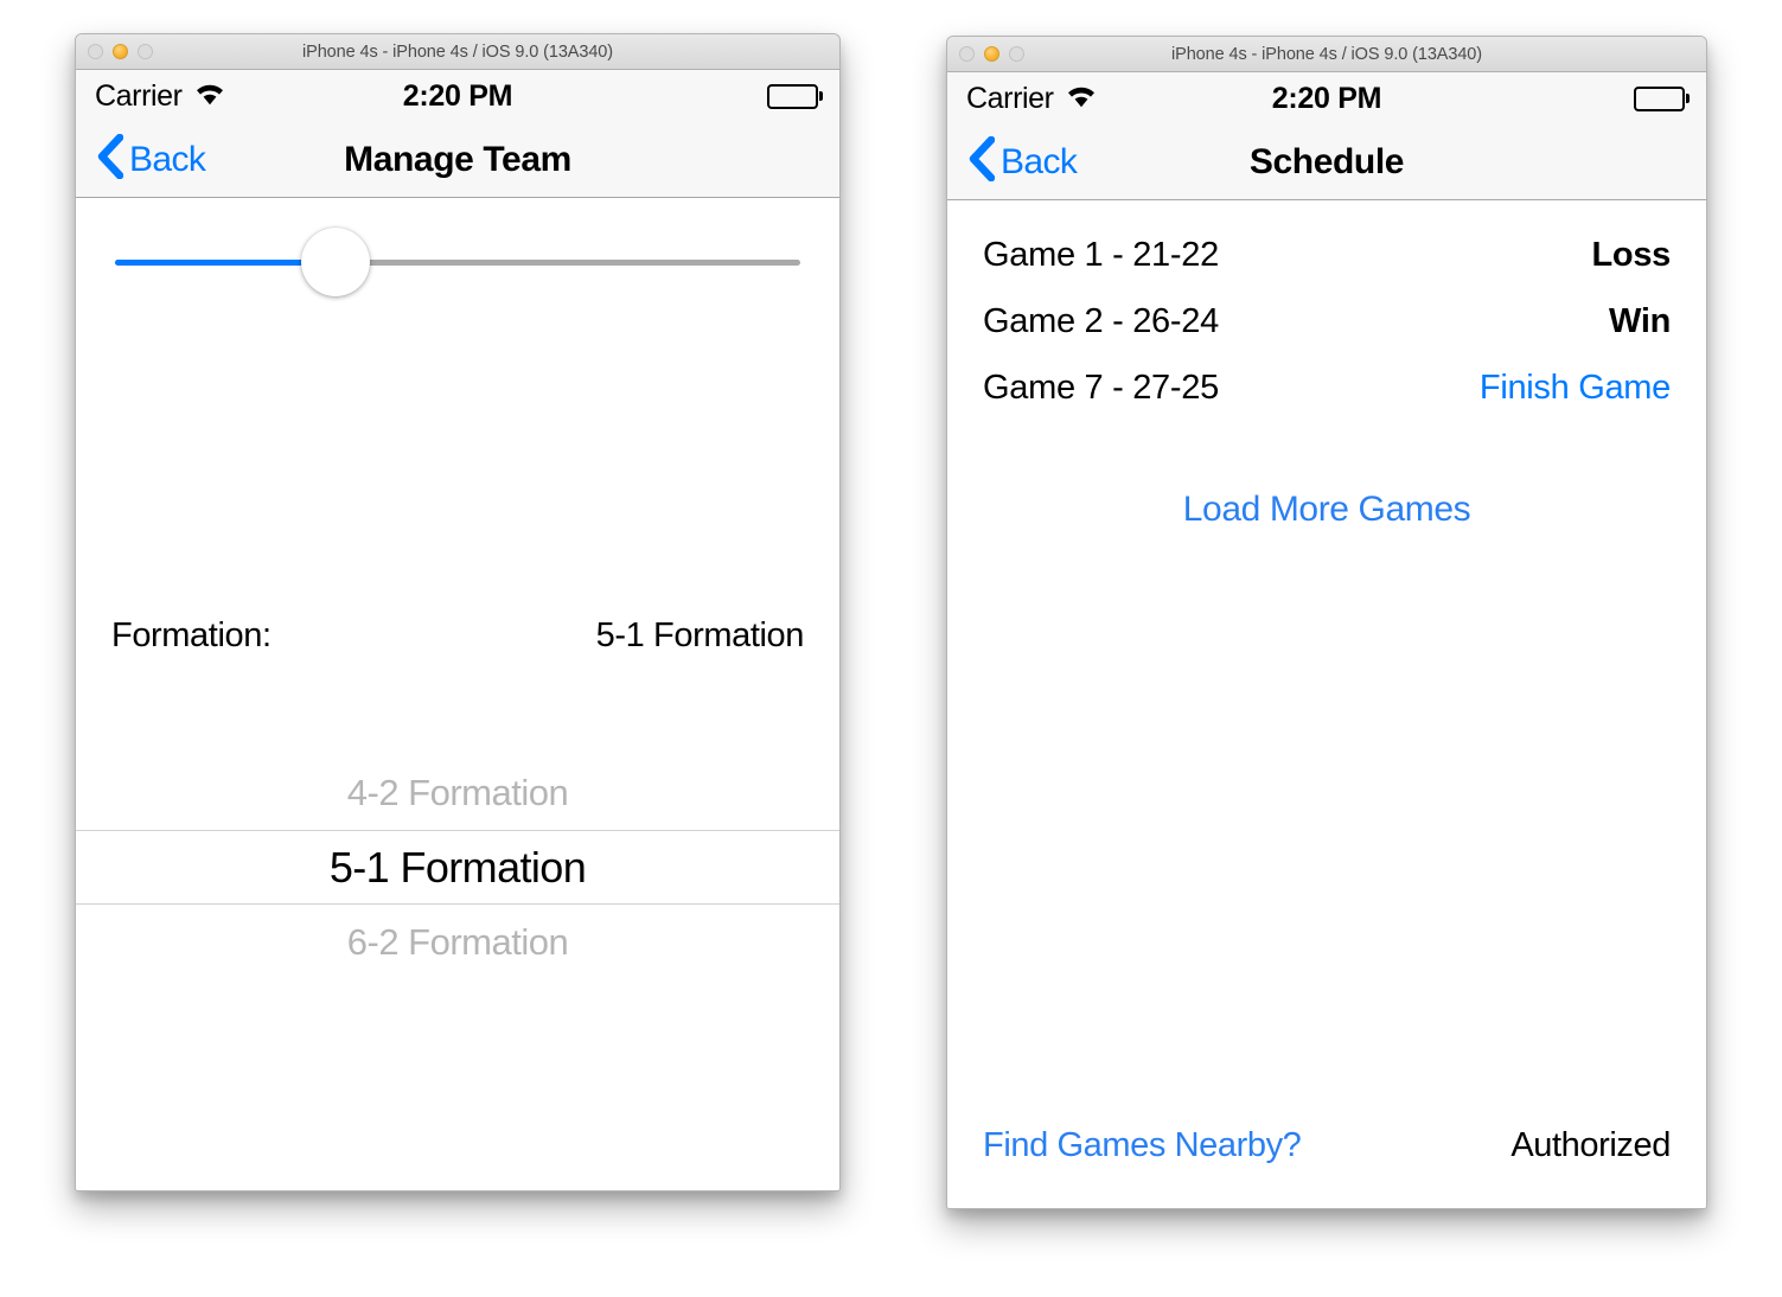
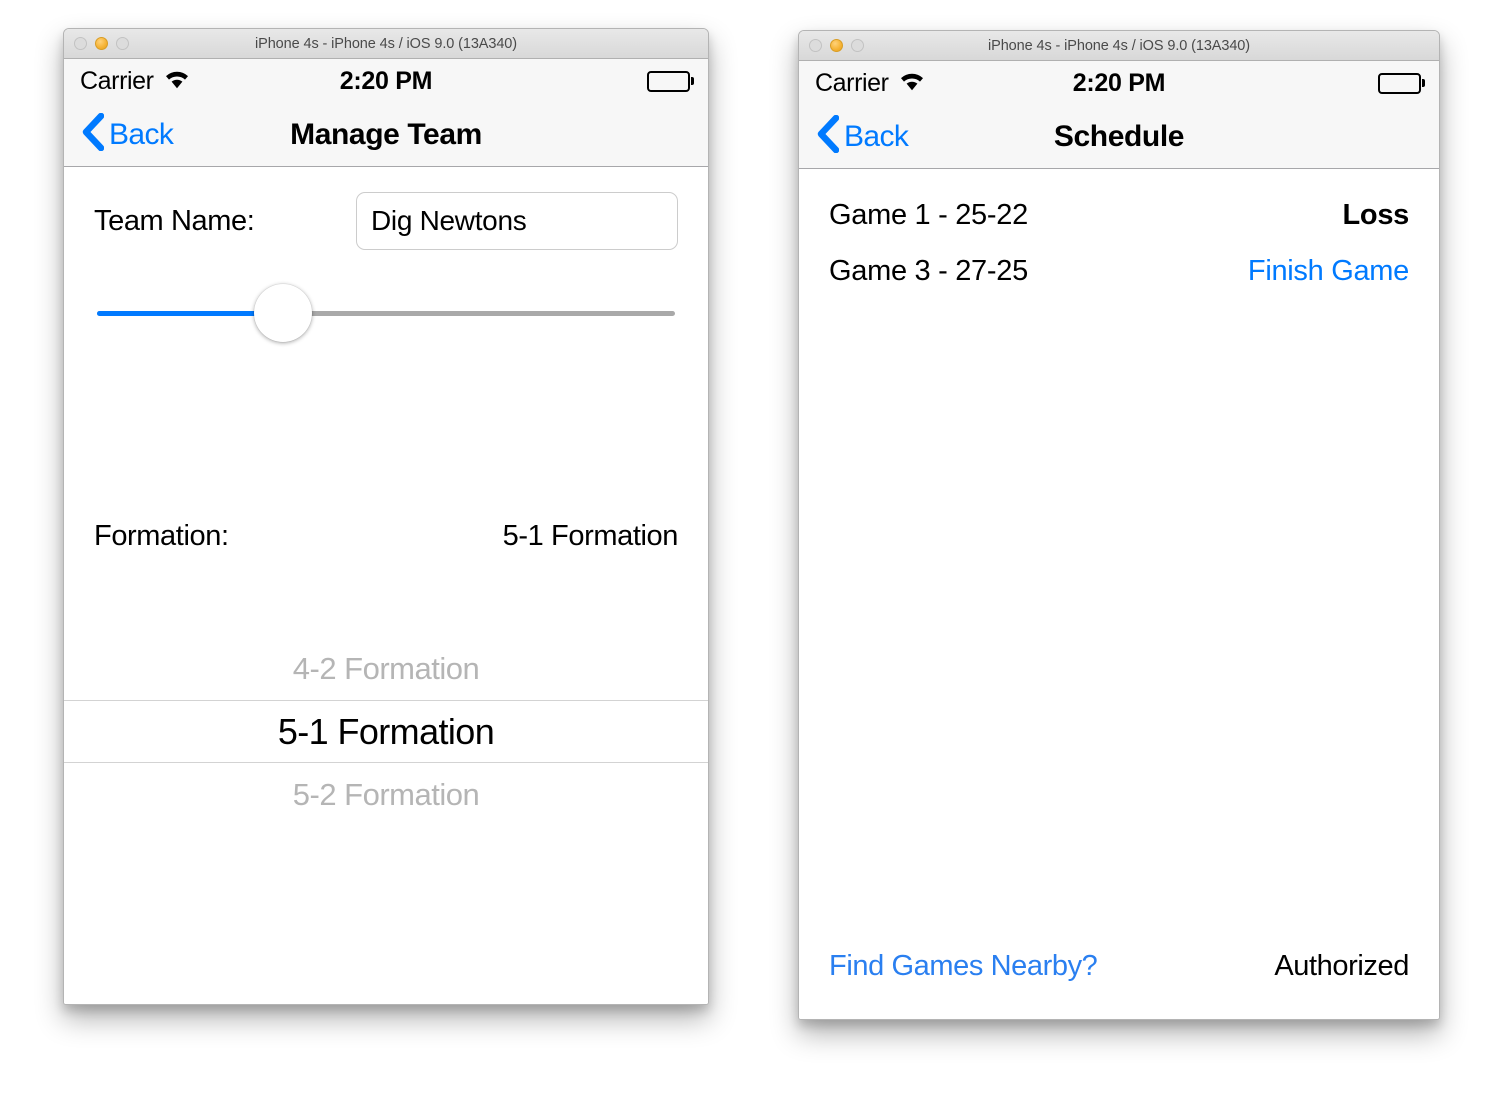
  iPhone 4s - iPhone 4s / iOS 9.0 (13A340)
  Carrier
  2:20 PM
  Back
  Manage Team
+ Team Name:
+ Dig Newtons
  Formation:
  5-1 Formation
  4-2 Formation
  5-1 Formation
- 6-2 Formation
+ 5-2 Formation
  iPhone 4s - iPhone 4s / iOS 9.0 (13A340)
  Carrier
  2:20 PM
  Back
  Schedule
- Game 1 - 21-22
+ Game 1 - 25-22
  Loss
- Game 2 - 26-24
- Win
- Game 7 - 27-25
+ Game 3 - 27-25
  Finish Game
- Load More Games
  Find Games Nearby?
  Authorized
